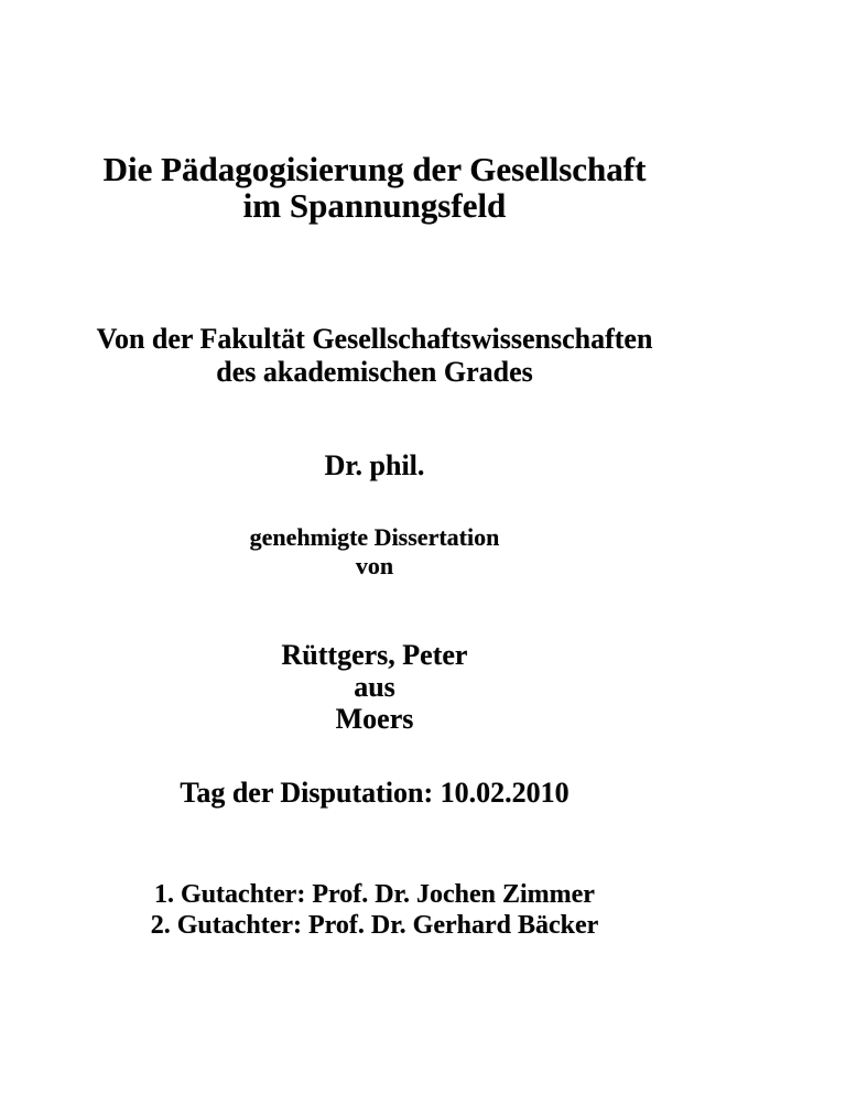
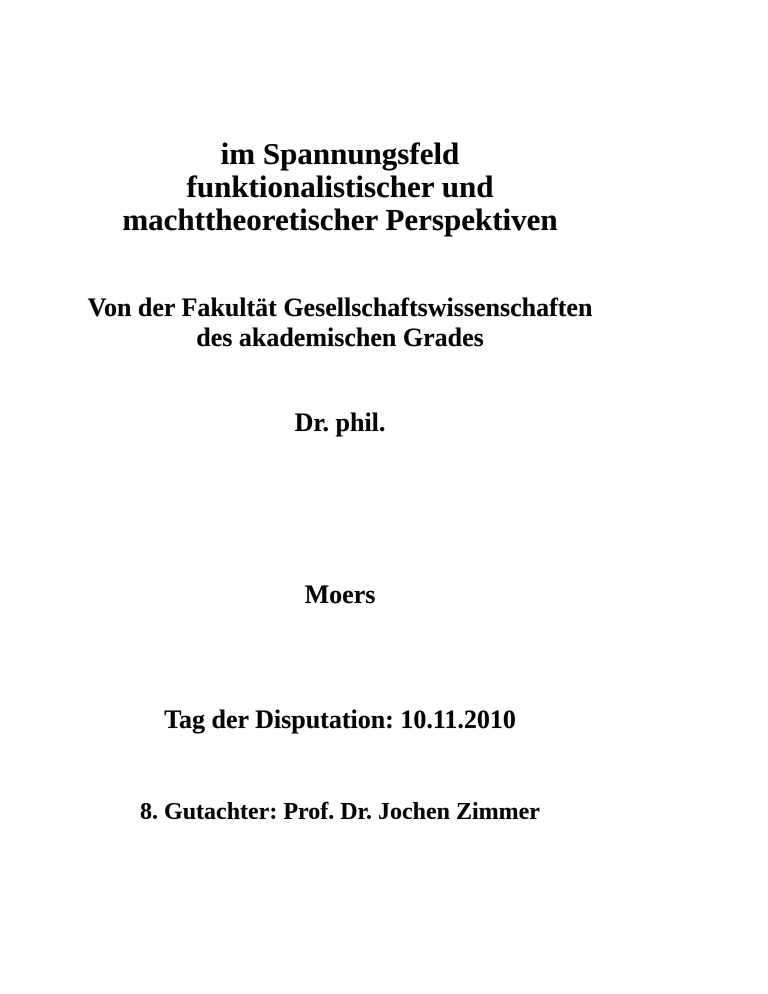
- Die Pädagogisierung der Gesellschaft
  im Spannungsfeld
+ funktionalistischer und
+ machttheoretischer Perspektiven
  Von der Fakultät Gesellschaftswissenschaften
  des akademischen Grades
  Dr. phil.
- genehmigte Dissertation
- von
- Rüttgers, Peter
- aus
  Moers
- Tag der Disputation: 10.02.2010
+ Tag der Disputation: 10.11.2010
- 1. Gutachter: Prof. Dr. Jochen Zimmer
+ 8. Gutachter: Prof. Dr. Jochen Zimmer
- 2. Gutachter: Prof. Dr. Gerhard Bäcker
